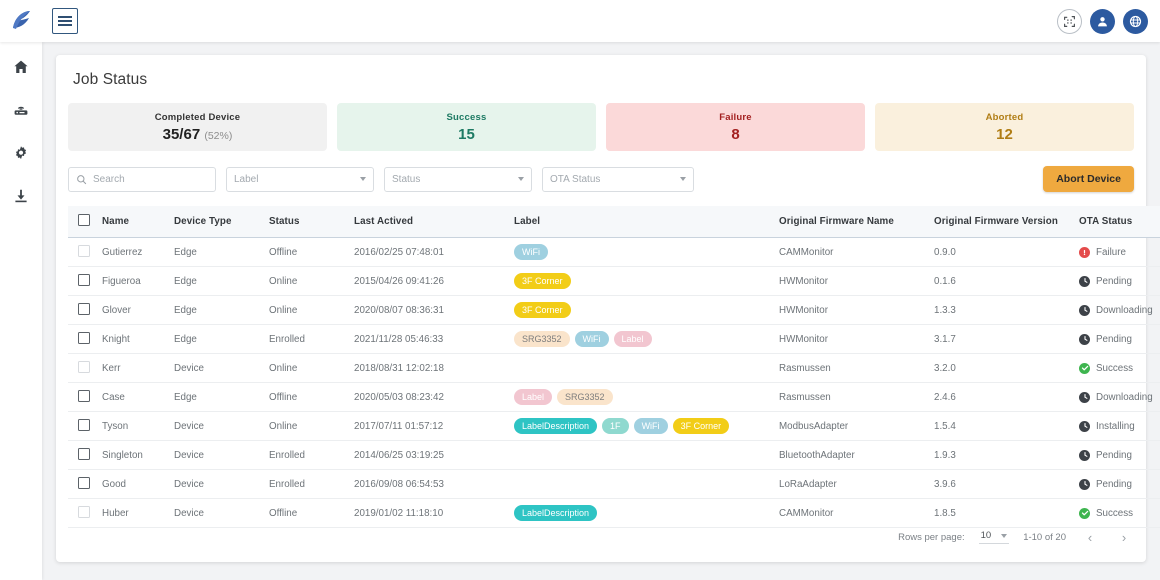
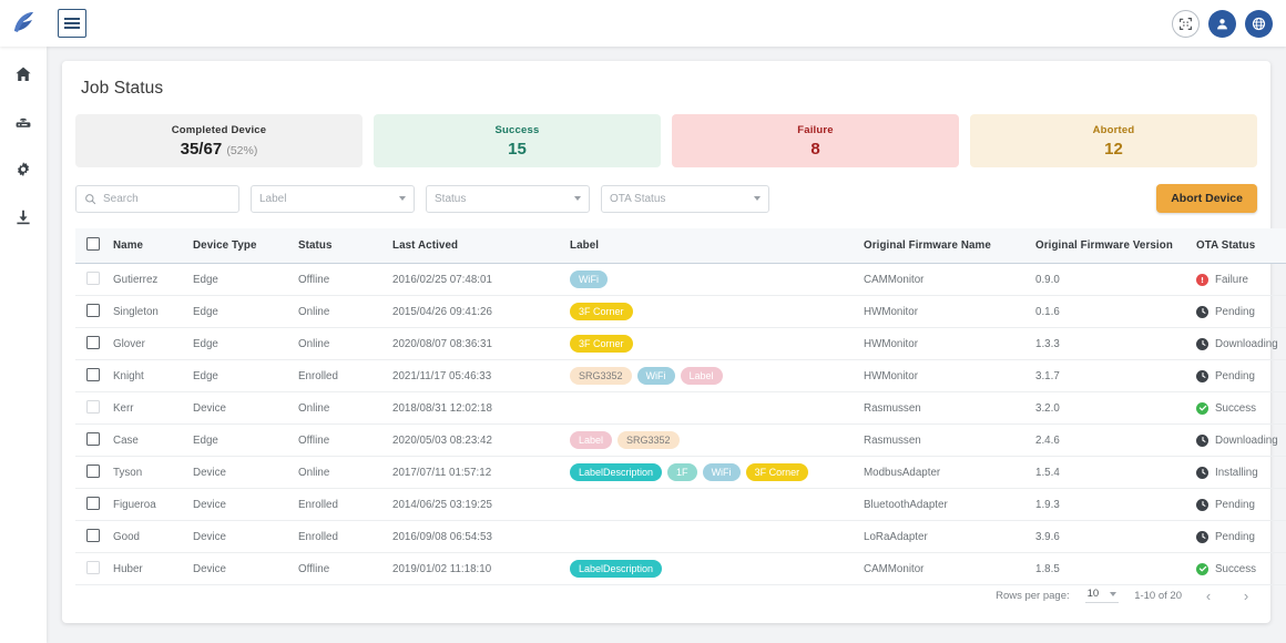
  Job Status
  Completed Device
  35/67 (52%)
  Success
  15
  Failure
  8
  Aborted
  12
  Search
  Label
  Status
  OTA Status
  Abort Device
  	Name	Device Type	Status	Last Actived	Label	Original Firmware Name	Original Firmware Version	OTA Status
  	Gutierrez	Edge	Offline	2016/02/25 07:48:01	WiFi	CAMMonitor	0.9.0	Failure
- 	Figueroa	Edge	Online	2015/04/26 09:41:26	3F Corner	HWMonitor	0.1.6	Pending
+ 	Singleton	Edge	Online	2015/04/26 09:41:26	3F Corner	HWMonitor	0.1.6	Pending
  	Glover	Edge	Online	2020/08/07 08:36:31	3F Corner	HWMonitor	1.3.3	Downloading
- 	Knight	Edge	Enrolled	2021/11/28 05:46:33	SRG3352 WiFi Label	HWMonitor	3.1.7	Pending
+ 	Knight	Edge	Enrolled	2021/11/17 05:46:33	SRG3352 WiFi Label	HWMonitor	3.1.7	Pending
  	Kerr	Device	Online	2018/08/31 12:02:18		Rasmussen	3.2.0	Success
  	Case	Edge	Offline	2020/05/03 08:23:42	Label SRG3352	Rasmussen	2.4.6	Downloading
  	Tyson	Device	Online	2017/07/11 01:57:12	LabelDescription 1F WiFi 3F Corner	ModbusAdapter	1.5.4	Installing
- 	Singleton	Device	Enrolled	2014/06/25 03:19:25		BluetoothAdapter	1.9.3	Pending
+ 	Figueroa	Device	Enrolled	2014/06/25 03:19:25		BluetoothAdapter	1.9.3	Pending
  	Good	Device	Enrolled	2016/09/08 06:54:53		LoRaAdapter	3.9.6	Pending
  	Huber	Device	Offline	2019/01/02 11:18:10	LabelDescription	CAMMonitor	1.8.5	Success
  Rows per page:
  10
  1-10 of 20
  ‹
  ›
